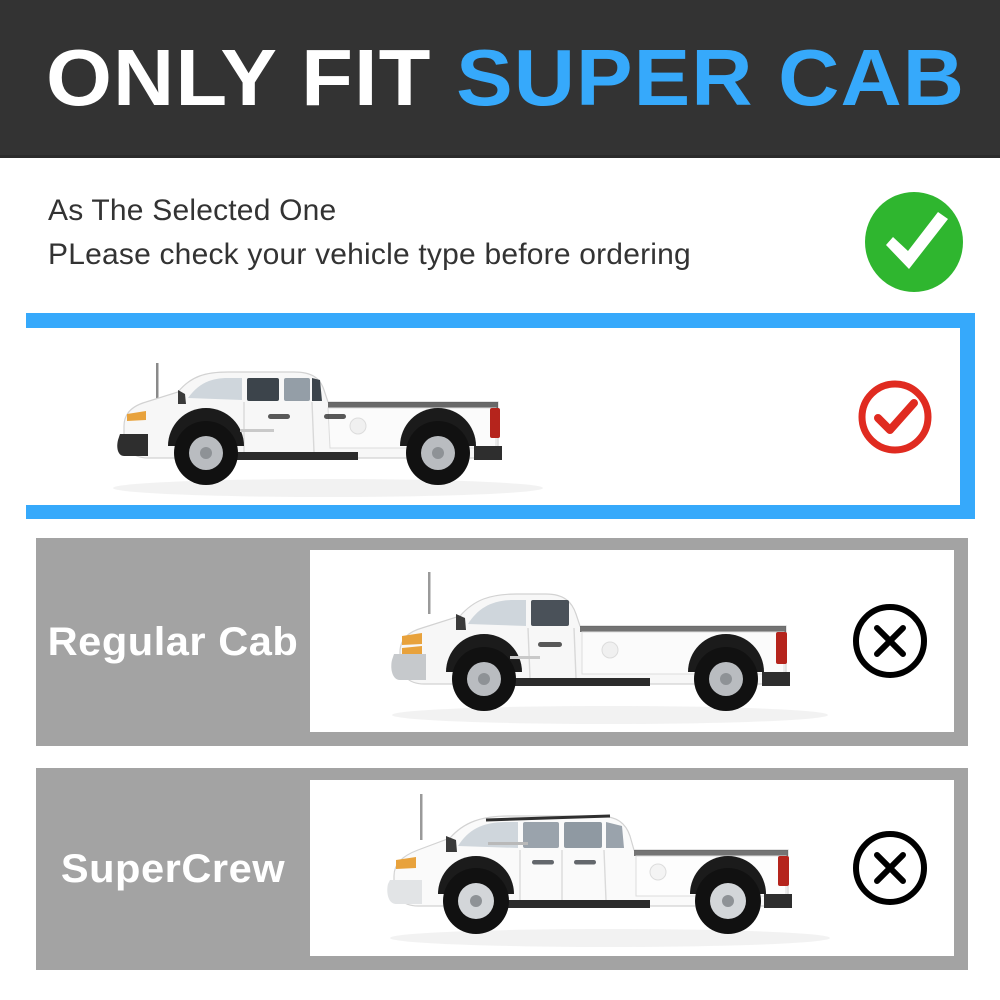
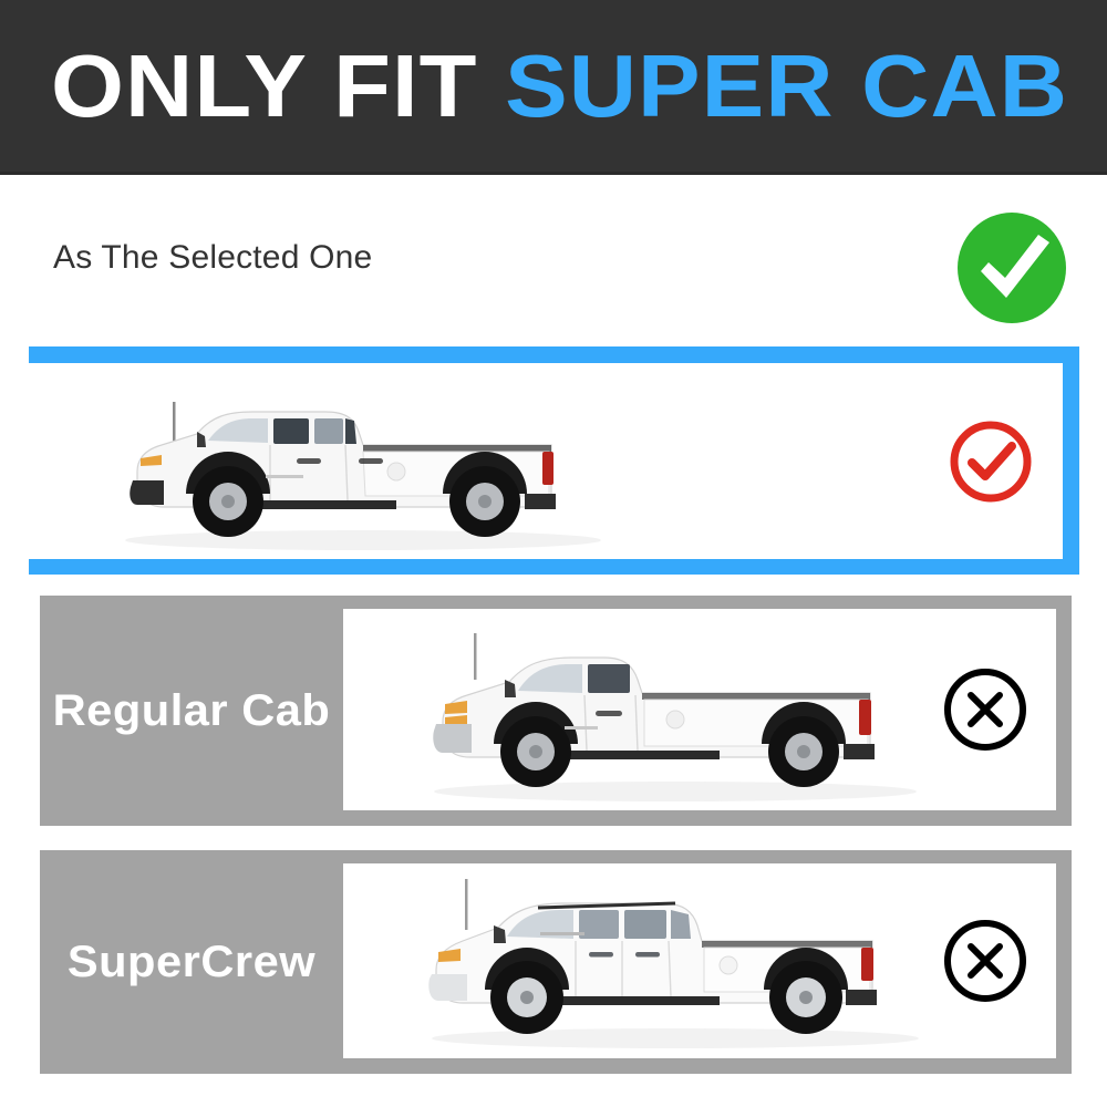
  ONLY FIT SUPER CAB
  As The Selected One
- PLease check your vehicle type before ordering
  Regular Cab
  SuperCrew
